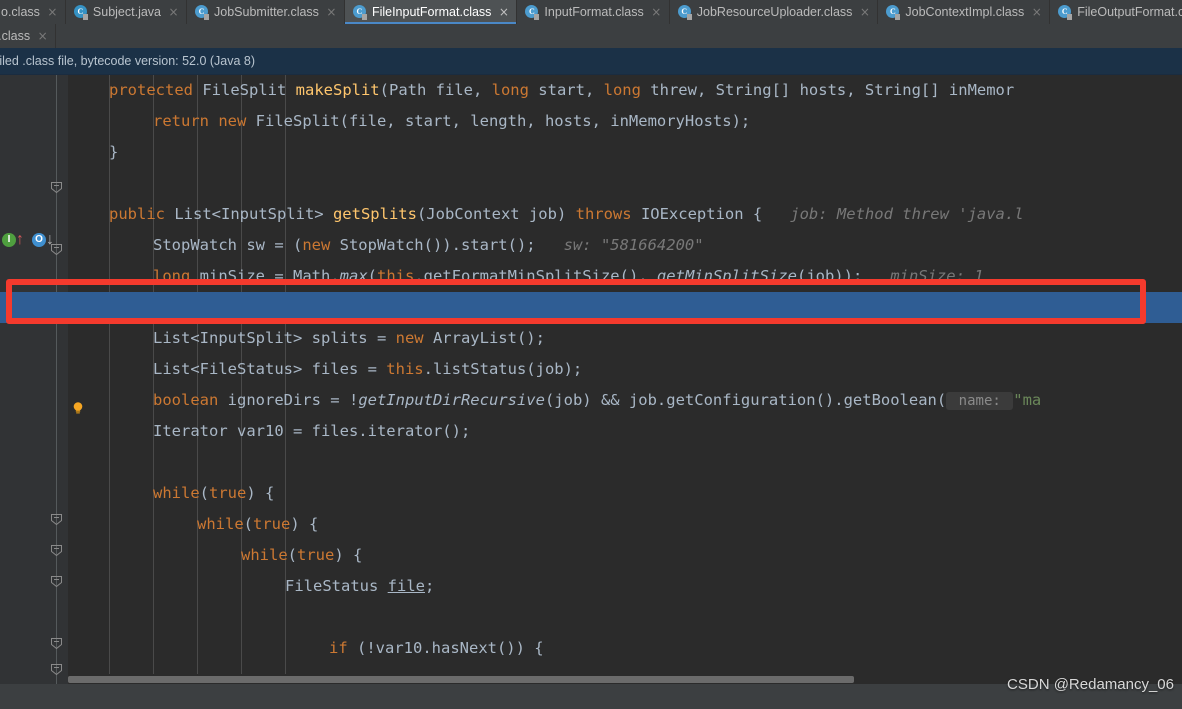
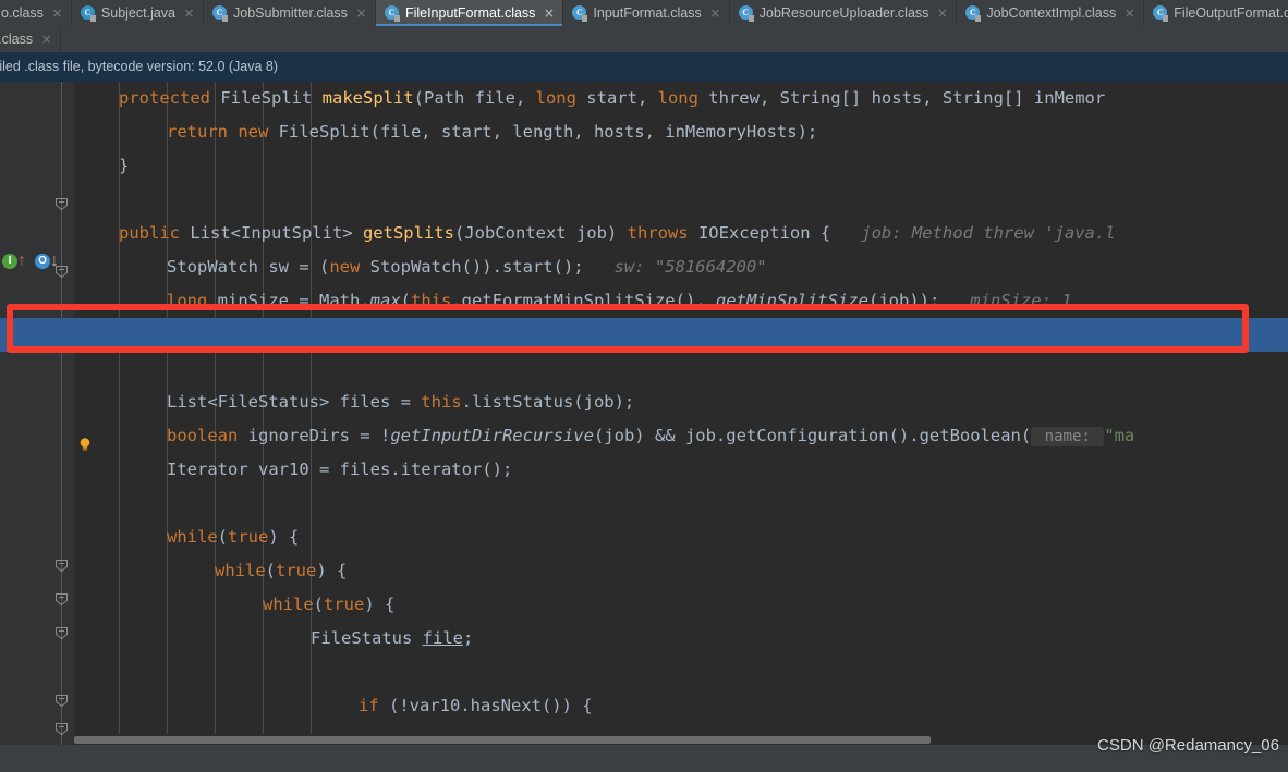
  o.class
  ×
  C
  Subject.java
  ×
  C
  JobSubmitter.class
  ×
  C
  FileInputFormat.class
  ×
  C
  InputFormat.class
  ×
  C
  JobResourceUploader.class
  ×
  C
  JobContextImpl.class
  ×
  C
  FileOutputFormat.c
  ×
  iled .class file, bytecode version: 52.0 (Java 8)
  protected FileSplit makeSplit(Path file, long start, long threw, String[] hosts, String[] inMemor
  return new FileSplit(file, start, length, hosts, inMemoryHosts);
  }
  public List<InputSplit> getSplits(JobContext job) throws IOException { job: Method threw 'java.l
  StopWatch sw = (new StopWatch()).start(); sw: "581664200"
  long minSize = Math.max(this.getFormatMinSplitSize(), getMinSplitSize(job)); minSize: 1
- List<InputSplit> splits = new ArrayList();
  List<FileStatus> files = this.listStatus(job);
  boolean ignoreDirs = !getInputDirRecursive(job) && job.getConfiguration().getBoolean( name: "ma
  Iterator var10 = files.iterator();
  while(true) {
  while(true) {
  while(true) {
  FileStatus file;
  if (!var10.hasNext()) {
  I
  ↑
  O
  ↓
  CSDN @Redamancy_06
